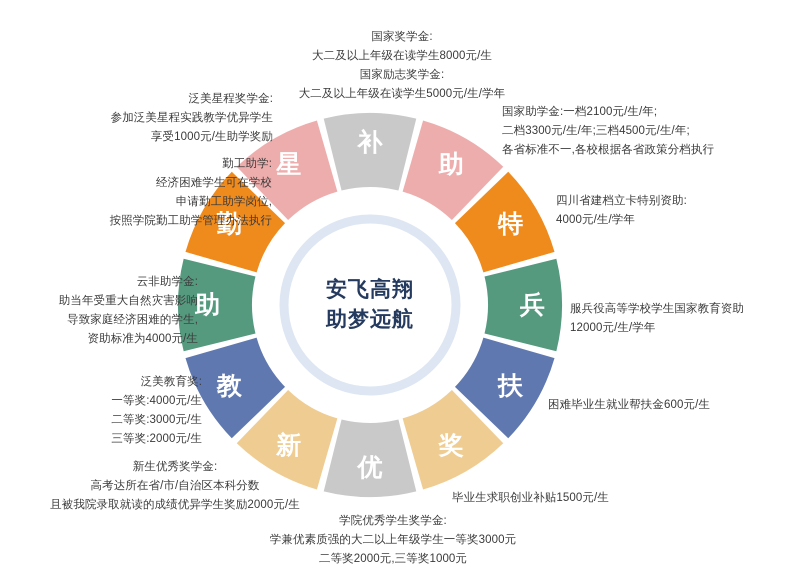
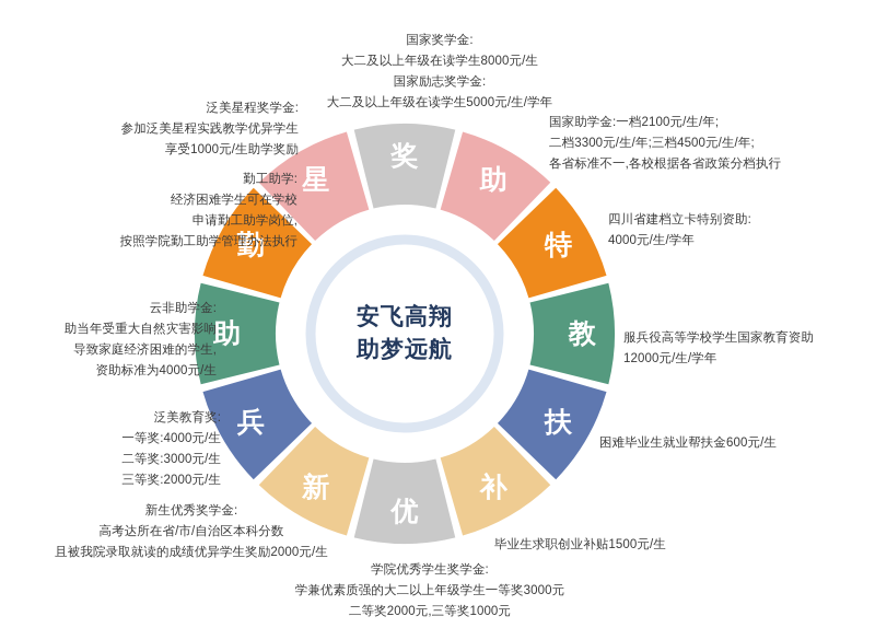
- 补
+ 奖
  助
  特
- 兵
+ 教
  扶
- 奖
+ 补
  优
  新
- 教
+ 兵
  助
  勤
  星
  安飞高翔
  助梦远航
  国家奖学金:
  大二及以上年级在读学生8000元/生
  国家励志奖学金:
  大二及以上年级在读学生5000元/生/学年
  泛美星程奖学金:
  参加泛美星程实践教学优异学生
  享受1000元/生助学奖励
  勤工助学:
  经济困难学生可在学校
  申请勤工助学岗位,
  按照学院勤工助学管理办法执行
  云非助学金:
  助当年受重大自然灾害影响
  导致家庭经济困难的学生,
  资助标准为4000元/生
  泛美教育奖:
  一等奖:4000元/生
  二等奖:3000元/生
  三等奖:2000元/生
  新生优秀奖学金:
  高考达所在省/市/自治区本科分数
  且被我院录取就读的成绩优异学生奖励2000元/生
  学院优秀学生奖学金:
  学兼优素质强的大二以上年级学生一等奖3000元
  二等奖2000元,三等奖1000元
  毕业生求职创业补贴1500元/生
  困难毕业生就业帮扶金600元/生
  服兵役高等学校学生国家教育资助
  12000元/生/学年
  四川省建档立卡特别资助:
  4000元/生/学年
  国家助学金:一档2100元/生/年;
  二档3300元/生/年;三档4500元/生/年;
  各省标准不一,各校根据各省政策分档执行
